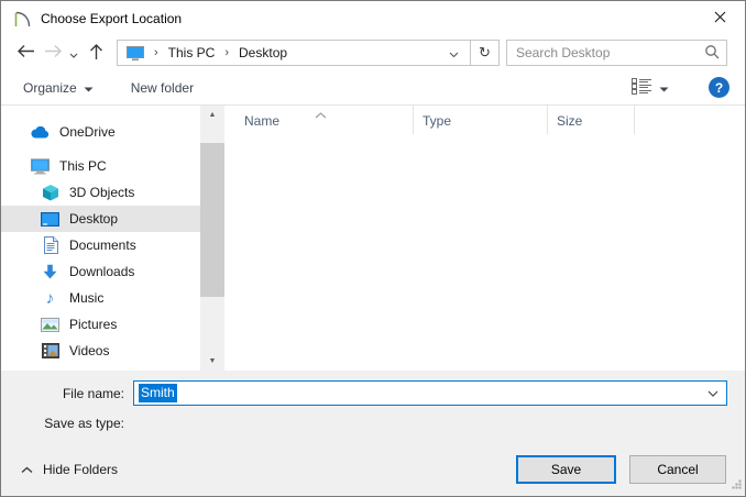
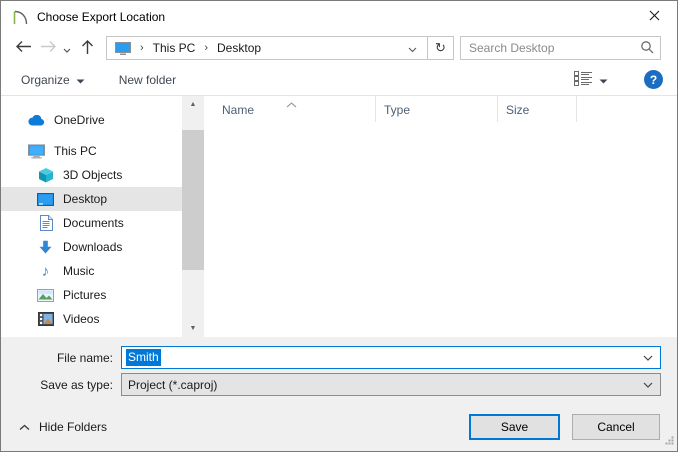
  Choose Export Location
  ›
  This PC
  ›
  Desktop
  ↻
  Search Desktop
  Organize
  New folder
  ?
  OneDrive
  This PC
  3D Objects
  Desktop
  Documents
  Downloads
  ♪
  Music
  Pictures
  Videos
  Name
  Type
  Size
  File name:
  Smith
  Save as type:
+ Project (*.caproj)
  Hide Folders
  Save
  Cancel
